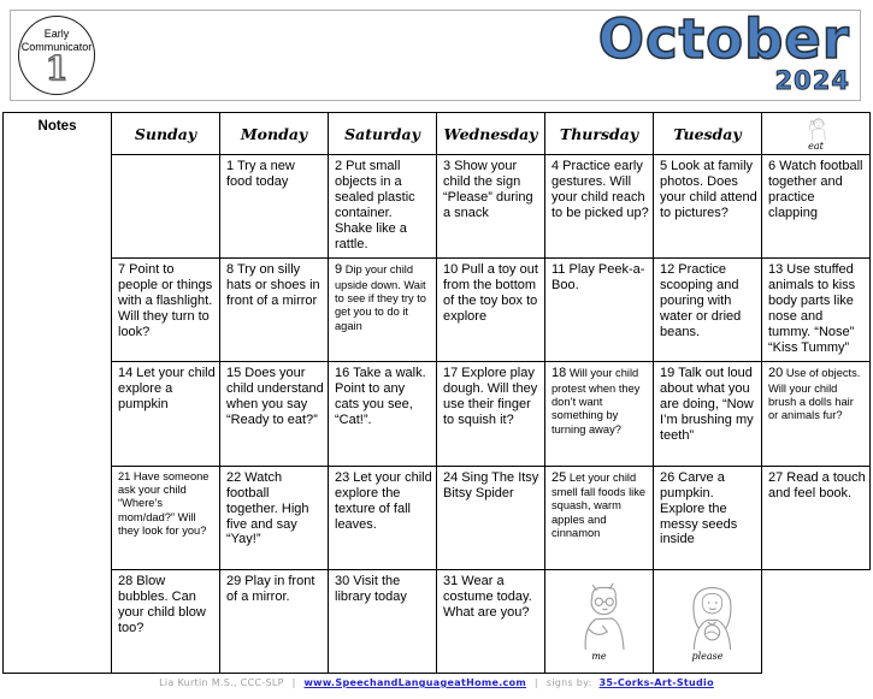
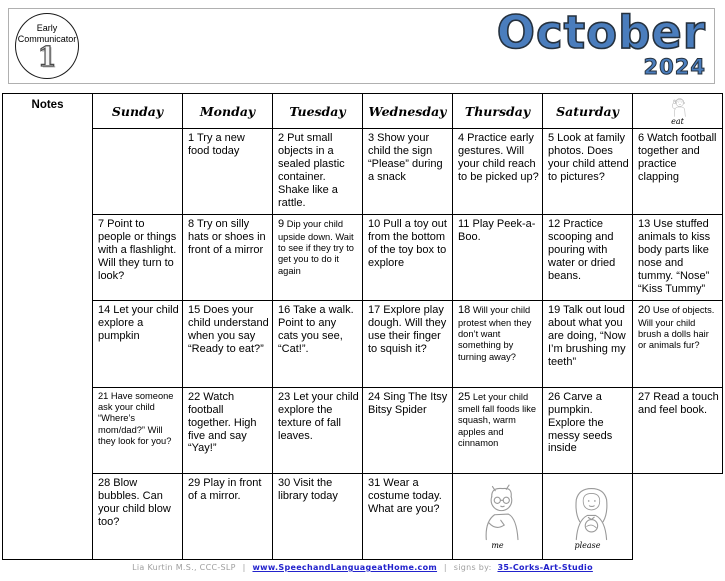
  Early
  Communicator
  1
  October
  2024
  Notes
  Sunday
  Monday
- Saturday
+ Tuesday
  Wednesday
  Thursday
- Tuesday
+ Saturday
  eat
  1 Try a new food today
  2 Put small objects in a sealed plastic container. Shake like a rattle.
  3 Show your child the sign “Please” during a snack
  4 Practice early gestures. Will your child reach to be picked up?
  5 Look at family photos. Does your child attend to pictures?
  6 Watch football together and practice clapping
  7 Point to people or things with a flashlight. Will they turn to look?
  8 Try on silly hats or shoes in front of a mirror
  9 Dip your child upside down. Wait to see if they try to get you to do it again
  10 Pull a toy out from the bottom of the toy box to explore
  11 Play Peek-a-Boo.
  12 Practice scooping and pouring with water or dried beans.
  13 Use stuffed animals to kiss body parts like nose and tummy. “Nose” “Kiss Tummy”
  14 Let your child explore a pumpkin
  15 Does your child understand when you say “Ready to eat?”
  16 Take a walk. Point to any cats you see, “Cat!”.
  17 Explore play dough. Will they use their finger to squish it?
  18 Will your child protest when they don’t want something by turning away?
  19 Talk out loud about what you are doing, “Now I’m brushing my teeth”
  20 Use of objects. Will your child brush a dolls hair or animals fur?
  21 Have someone ask your child “Where’s mom/dad?” Will they look for you?
  22 Watch football together. High five and say “Yay!”
  23 Let your child explore the texture of fall leaves.
  24 Sing The Itsy Bitsy Spider
  25 Let your child smell fall foods like squash, warm apples and cinnamon
  26 Carve a pumpkin. Explore the messy seeds inside
  27 Read a touch and feel book.
  28 Blow bubbles. Can your child blow too?
  29 Play in front of a mirror.
  30 Visit the library today
  31 Wear a costume today. What are you?
  me
  please
  Lia Kurtin M.S., CCC-SLP | www.SpeechandLanguageatHome.com | signs by: 35-Corks-Art-Studio
